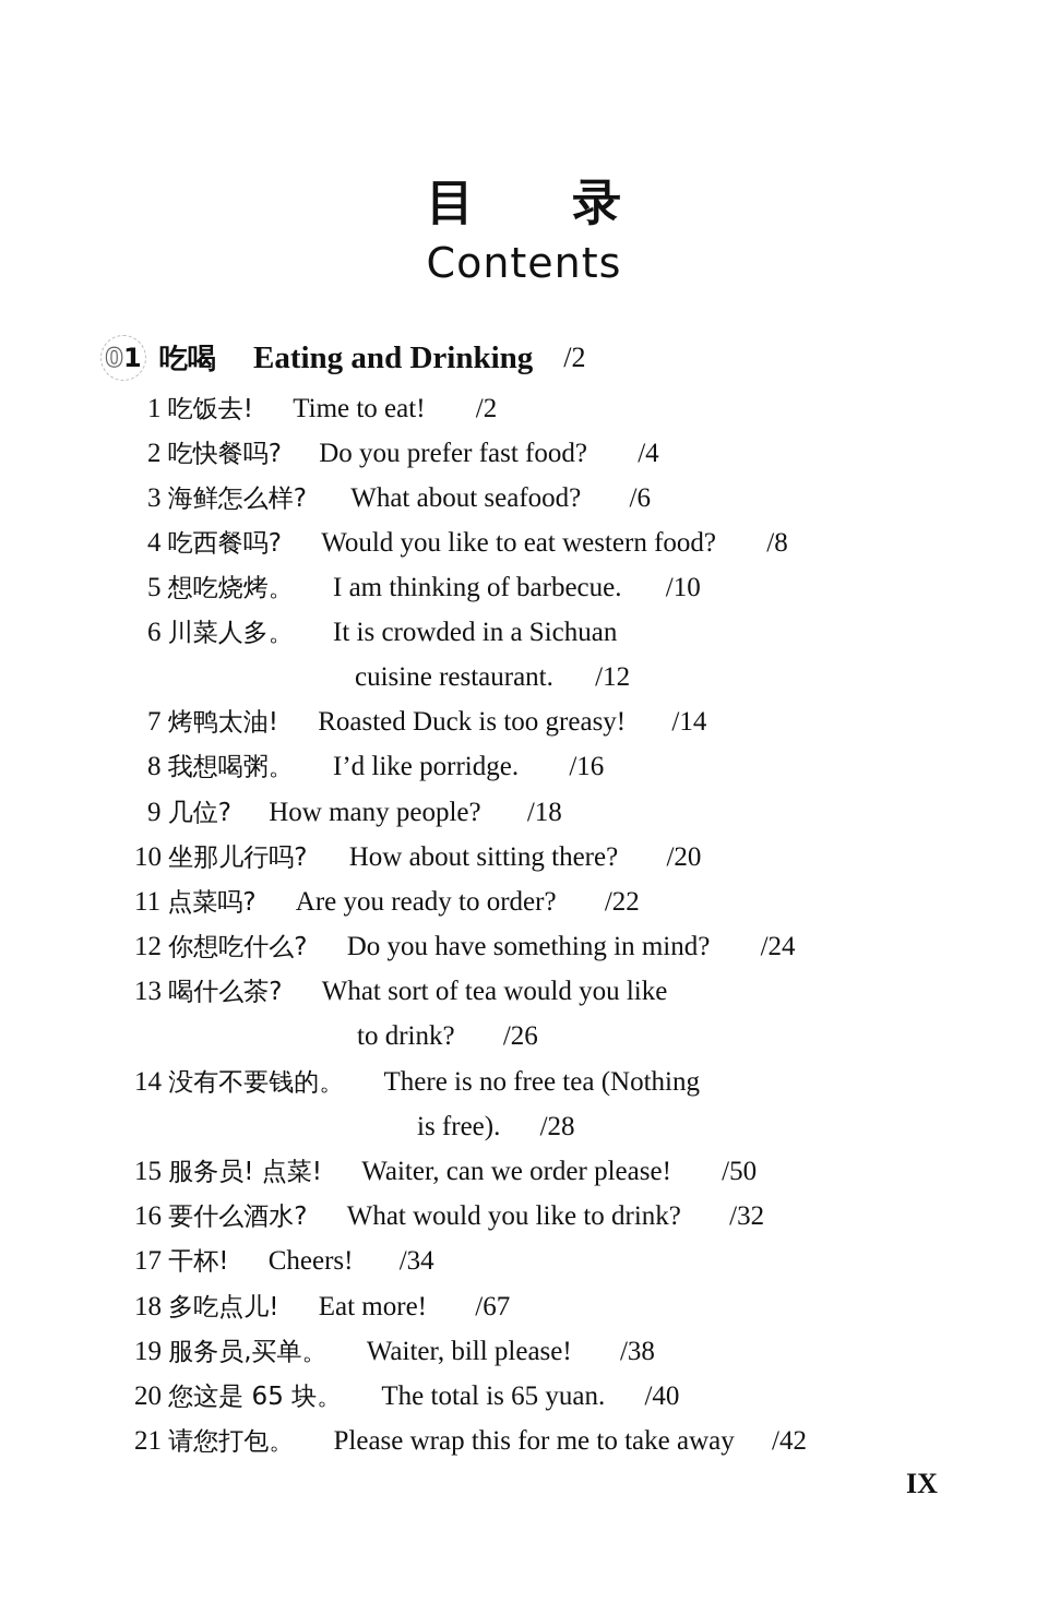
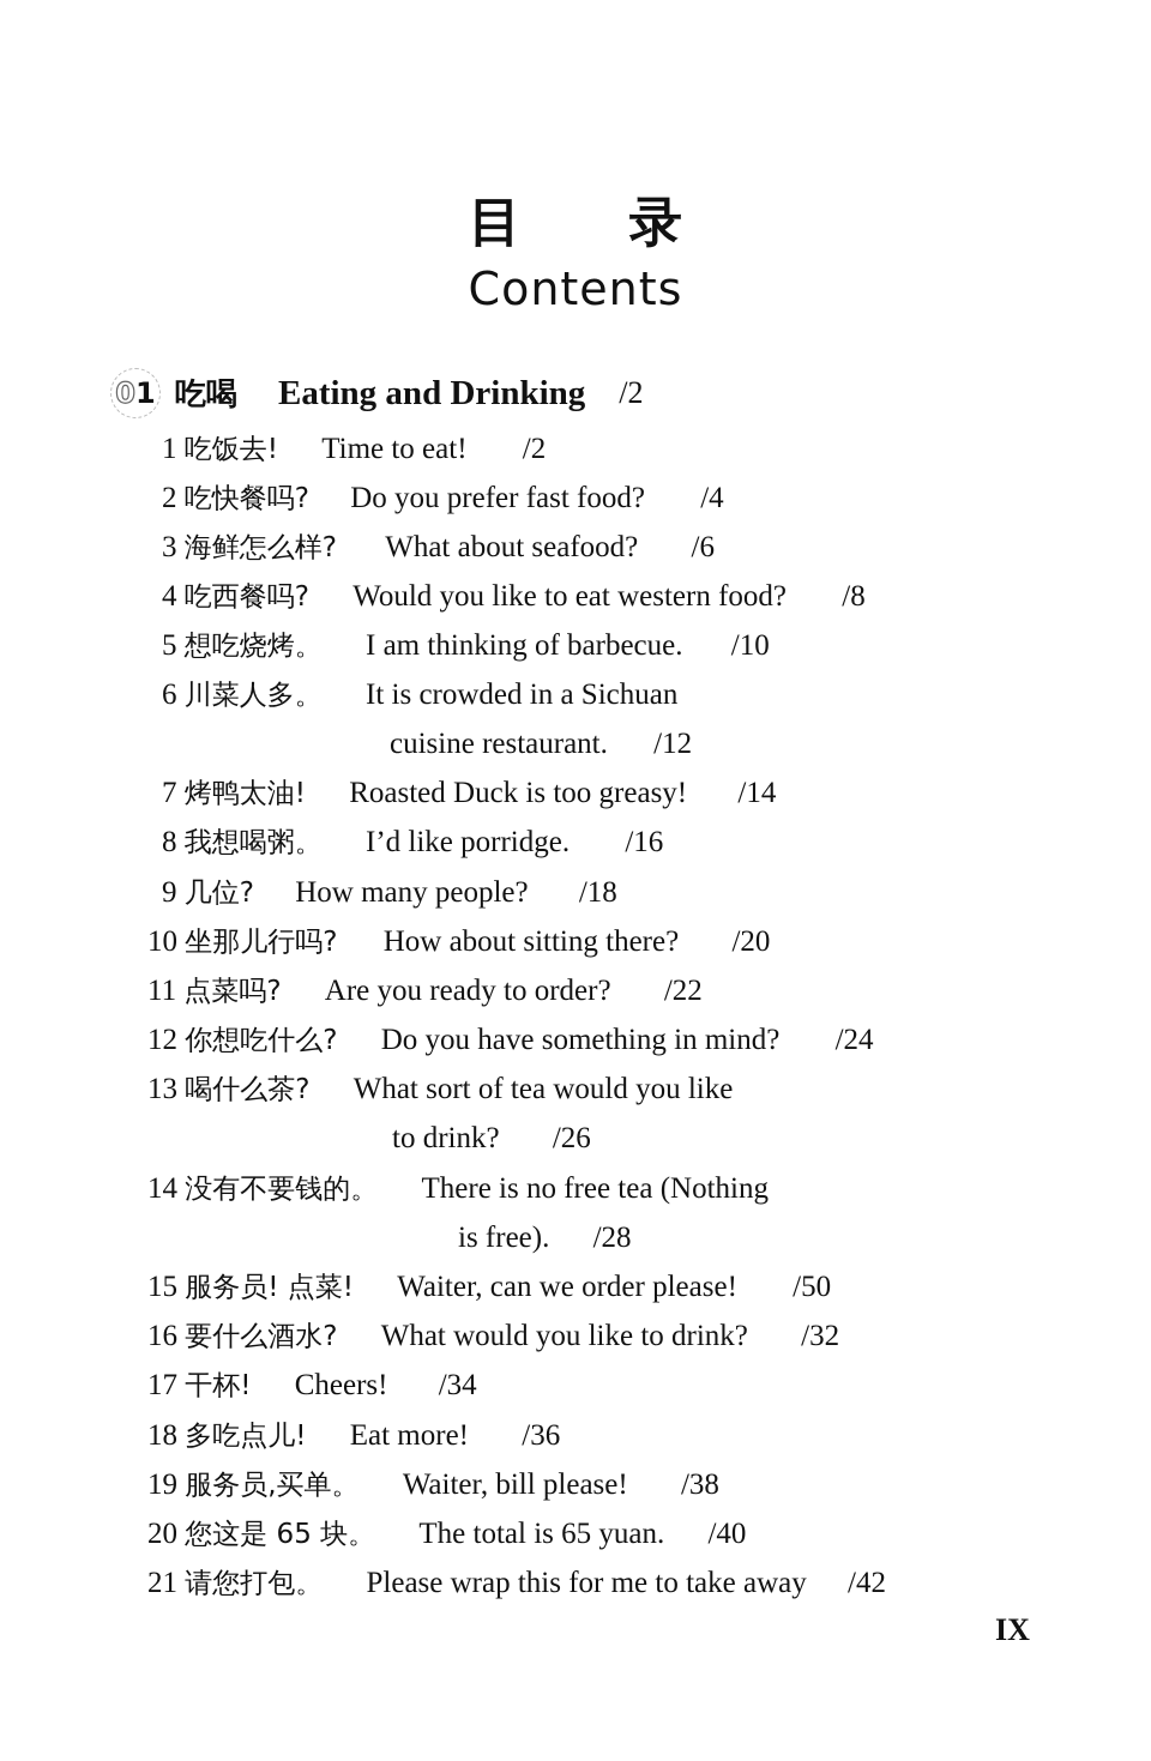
  目录
  Contents
  0
  1
  吃喝
  Eating and Drinking
  /2
  1 吃饭去! Time to eat! /2
  2 吃快餐吗? Do you prefer fast food? /4
  3 海鲜怎么样? What about seafood? /6
  4 吃西餐吗? Would you like to eat western food? /8
  5 想吃烧烤。 I am thinking of barbecue. /10
  6 川菜人多。 It is crowded in a Sichuan
  cuisine restaurant. /12
  7 烤鸭太油! Roasted Duck is too greasy! /14
  8 我想喝粥。 I’d like porridge. /16
  9 几位? How many people? /18
  10 坐那儿行吗? How about sitting there? /20
  11 点菜吗? Are you ready to order? /22
  12 你想吃什么? Do you have something in mind? /24
  13 喝什么茶? What sort of tea would you like
  to drink? /26
  14 没有不要钱的。 There is no free tea (Nothing
  is free). /28
  15 服务员! 点菜! Waiter, can we order please! /50
  16 要什么酒水? What would you like to drink? /32
  17 干杯! Cheers! /34
- 18 多吃点儿! Eat more! /67
+ 18 多吃点儿! Eat more! /36
  19 服务员,买单。 Waiter, bill please! /38
  20 您这是 65 块。 The total is 65 yuan. /40
  21 请您打包。 Please wrap this for me to take away /42
  IX
